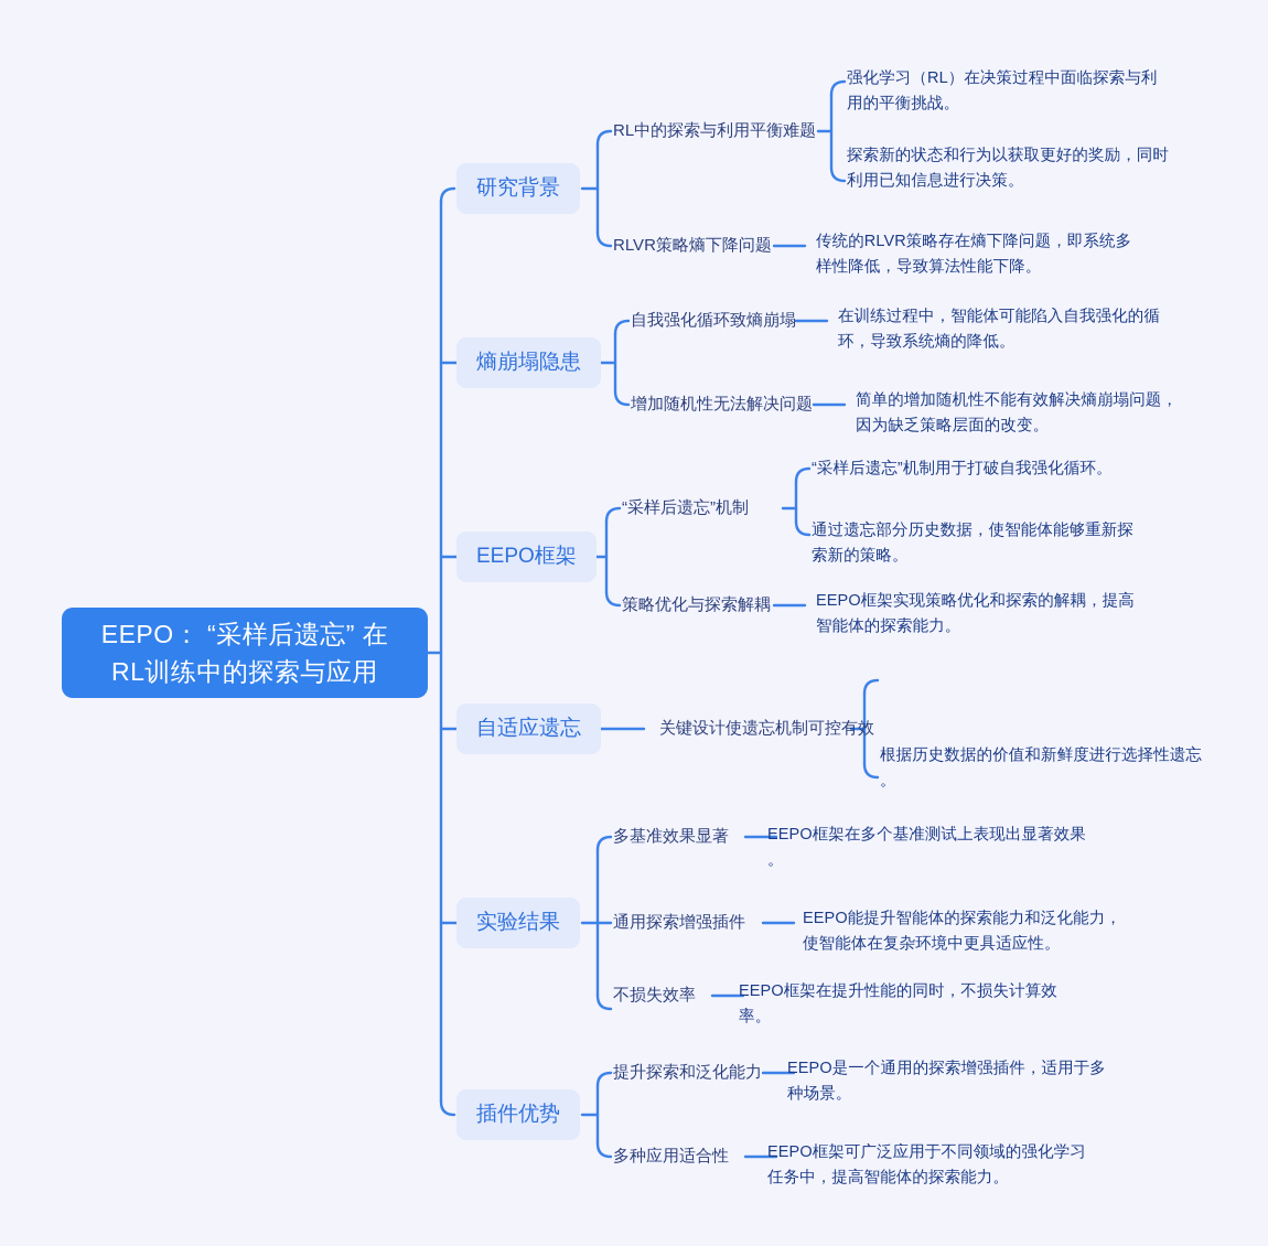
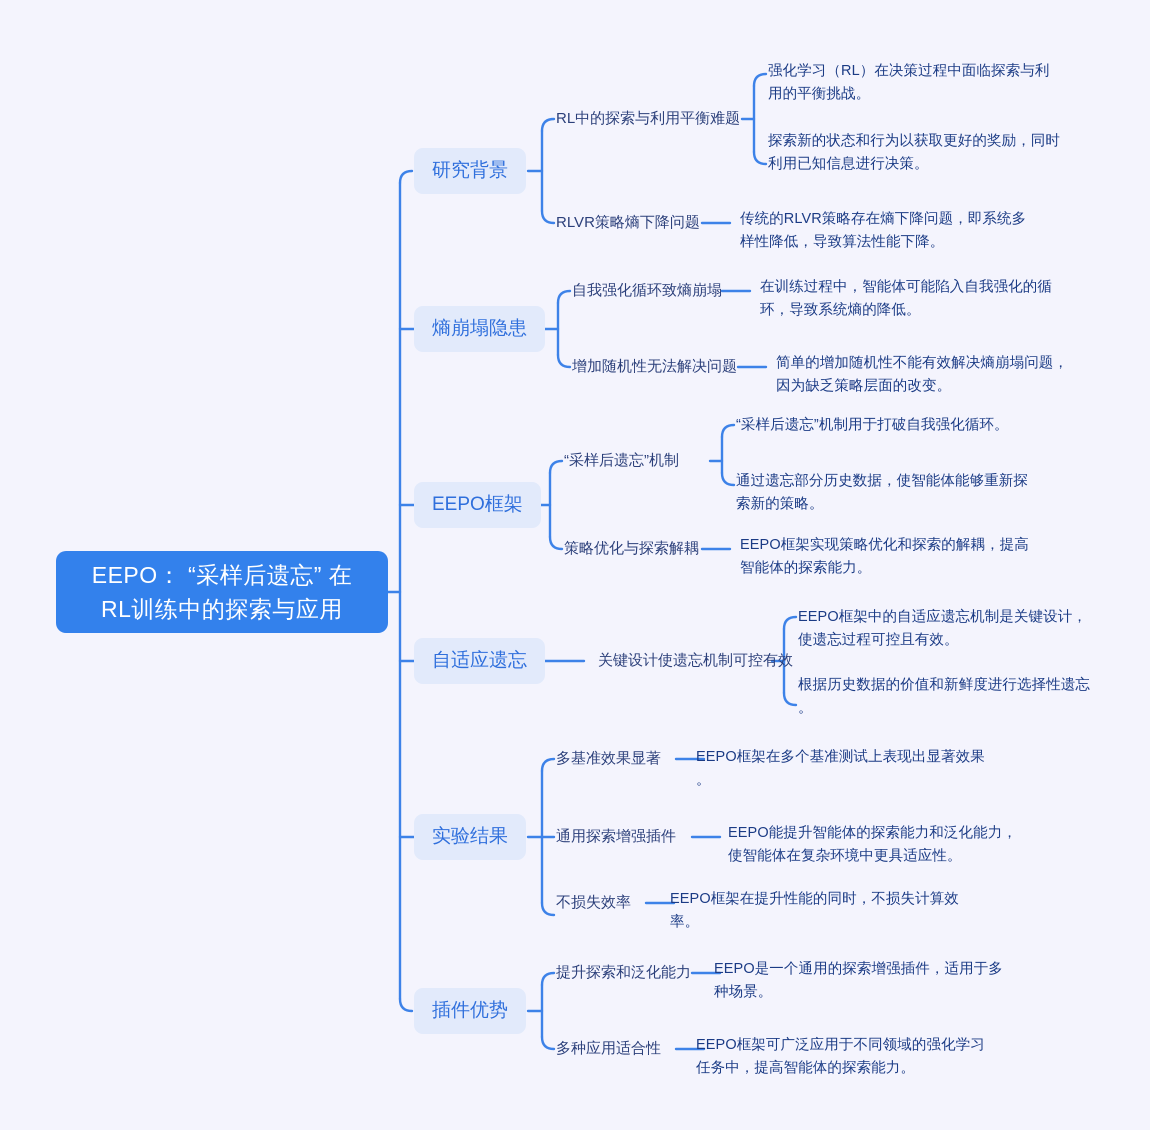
  EEPO： “采样后遗忘” 在
  RL训练中的探索与应用
  研究背景
  熵崩塌隐患
  EEPO框架
  自适应遗忘
  实验结果
  插件优势
  RL中的探索与利用平衡难题
  RLVR策略熵下降问题
  自我强化循环致熵崩塌
  增加随机性无法解决问题
  “采样后遗忘”机制
  策略优化与探索解耦
  关键设计使遗忘机制可控有效
  多基准效果显著
  通用探索增强插件
  不损失效率
  提升探索和泛化能力
  多种应用适合性
  强化学习（RL）在决策过程中面临探索与利
  用的平衡挑战。
  探索新的状态和行为以获取更好的奖励，同时
  利用已知信息进行决策。
  传统的RLVR策略存在熵下降问题，即系统多
  样性降低，导致算法性能下降。
  在训练过程中，智能体可能陷入自我强化的循
  环，导致系统熵的降低。
  简单的增加随机性不能有效解决熵崩塌问题，
  因为缺乏策略层面的改变。
  “采样后遗忘”机制用于打破自我强化循环。
  通过遗忘部分历史数据，使智能体能够重新探
  索新的策略。
  EEPO框架实现策略优化和探索的解耦，提高
  智能体的探索能力。
+ EEPO框架中的自适应遗忘机制是关键设计，
+ 使遗忘过程可控且有效。
  根据历史数据的价值和新鲜度进行选择性遗忘
  。
  EEPO框架在多个基准测试上表现出显著效果
  。
  EEPO能提升智能体的探索能力和泛化能力，
  使智能体在复杂环境中更具适应性。
  EEPO框架在提升性能的同时，不损失计算效
  率。
  EEPO是一个通用的探索增强插件，适用于多
  种场景。
  EEPO框架可广泛应用于不同领域的强化学习
  任务中，提高智能体的探索能力。
